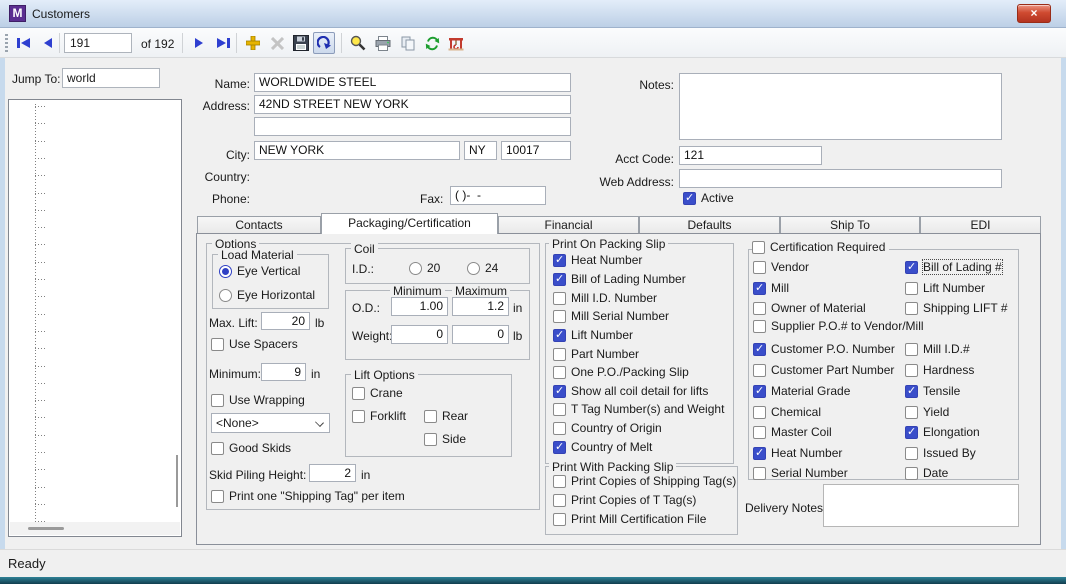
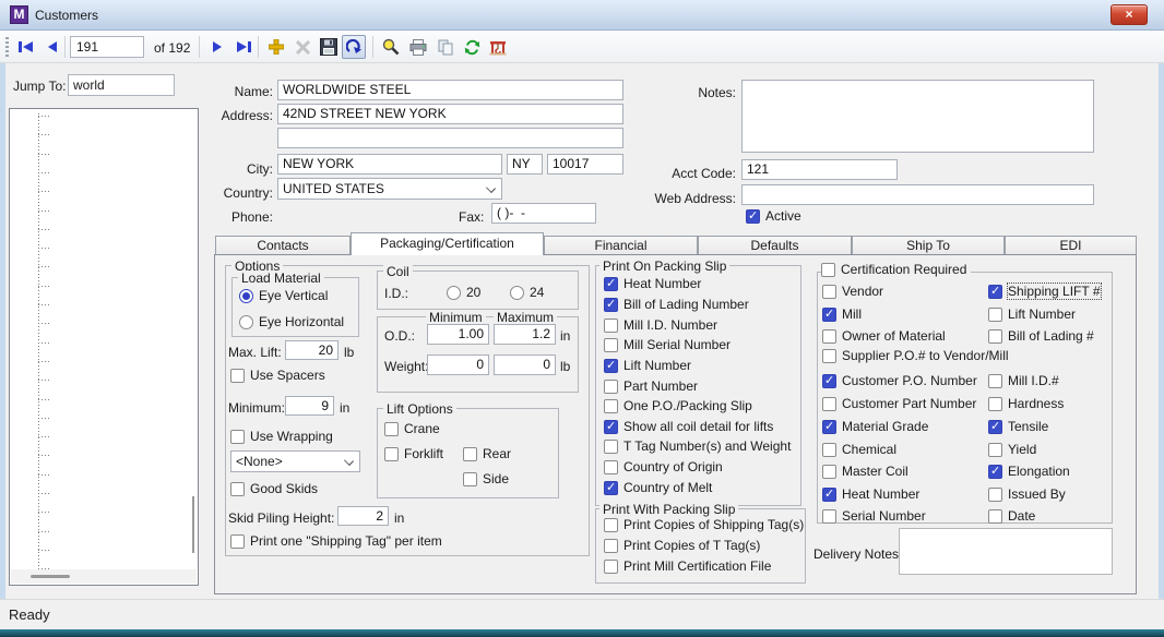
  M
  Customers
  ×
  191
  of 192
  Jump To:
  world
  Name:
  WORLDWIDE STEEL
  Address:
  42ND STREET NEW YORK
  Notes:
  City:
  NEW YORK
  NY
  10017
  Acct Code:
  121
  Country:
+ UNITED STATES
  Web Address:
  Phone:
  Fax:
  ( )- -
  Active
  Contacts
  Packaging/Certification
  Financial
  Defaults
  Ship To
  EDI
  Options
  Load Material
  Eye Vertical
  Eye Horizontal
  Max. Lift:
  20
  lb
  Use Spacers
  Minimum:
  9
  in
  Use Wrapping
  <None>
  Good Skids
  Skid Piling Height:
  2
  in
  Print one "Shipping Tag" per item
  Coil
  I.D.:
  20
  24
  Minimum
  Maximum
  O.D.:
  1.00
  1.2
  in
  Weight
  0
  0
  lb
  Lift Options
  Crane
  Forklift
  Rear
  Side
  Print On Packing Slip
  Heat Number
  Bill of Lading Number
  Mill I.D. Number
  Mill Serial Number
  Lift Number
  Part Number
  One P.O./Packing Slip
  Show all coil detail for lifts
  T Tag Number(s) and Weight
  Country of Origin
  Country of Melt
  Print With Packing Slip
  Print Copies of Shipping Tag(s)
  Print Copies of T Tag(s)
  Print Mill Certification File
  Certification Required
  Vendor
  Mill
  Owner of Material
  Supplier P.O.# to Vendor/Mill
  Customer P.O. Number
  Customer Part Number
  Material Grade
  Chemical
  Master Coil
  Heat Number
  Serial Number
- Bill of Lading #
+ Shipping LIFT #
  Lift Number
- Shipping LIFT #
+ Bill of Lading #
  Mill I.D.#
  Hardness
  Tensile
  Yield
  Elongation
  Issued By
  Date
  Delivery Notes
  Ready
